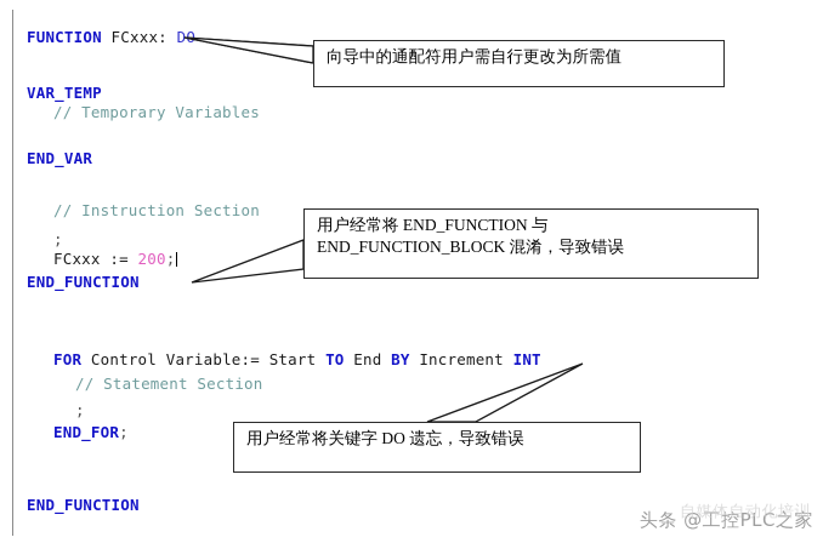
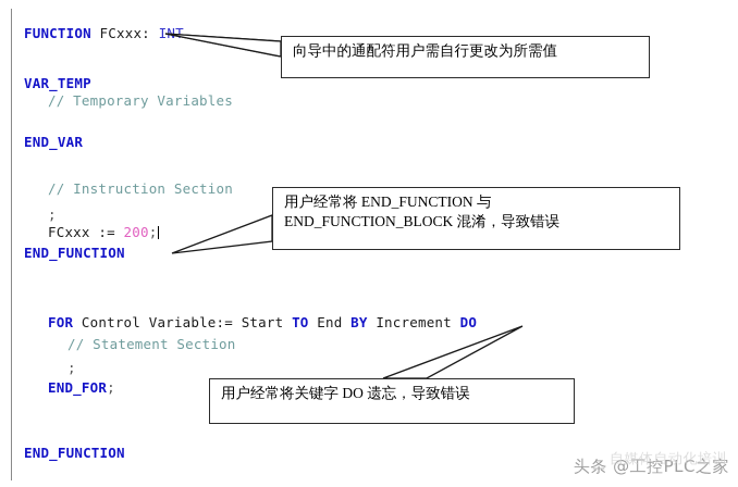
- FUNCTION FCxxx: DO
+ FUNCTION FCxxx: INT
  VAR_TEMP
  // Temporary Variables
  END_VAR
  // Instruction Section
  ;
  FCxxx := 200;
  END_FUNCTION
- FOR Control Variable:= Start TO End BY Increment INT
+ FOR Control Variable:= Start TO End BY Increment DO
  // Statement Section
  ;
  END_FOR;
  END_FUNCTION
  向导中的通配符用户需自行更改为所需值
  用户经常将 END_FUNCTION 与
  END_FUNCTION_BLOCK 混淆，导致错误
  用户经常将关键字 DO 遗忘，导致错误
  自媒体自动化培训
  头条 @工控PLC之家
